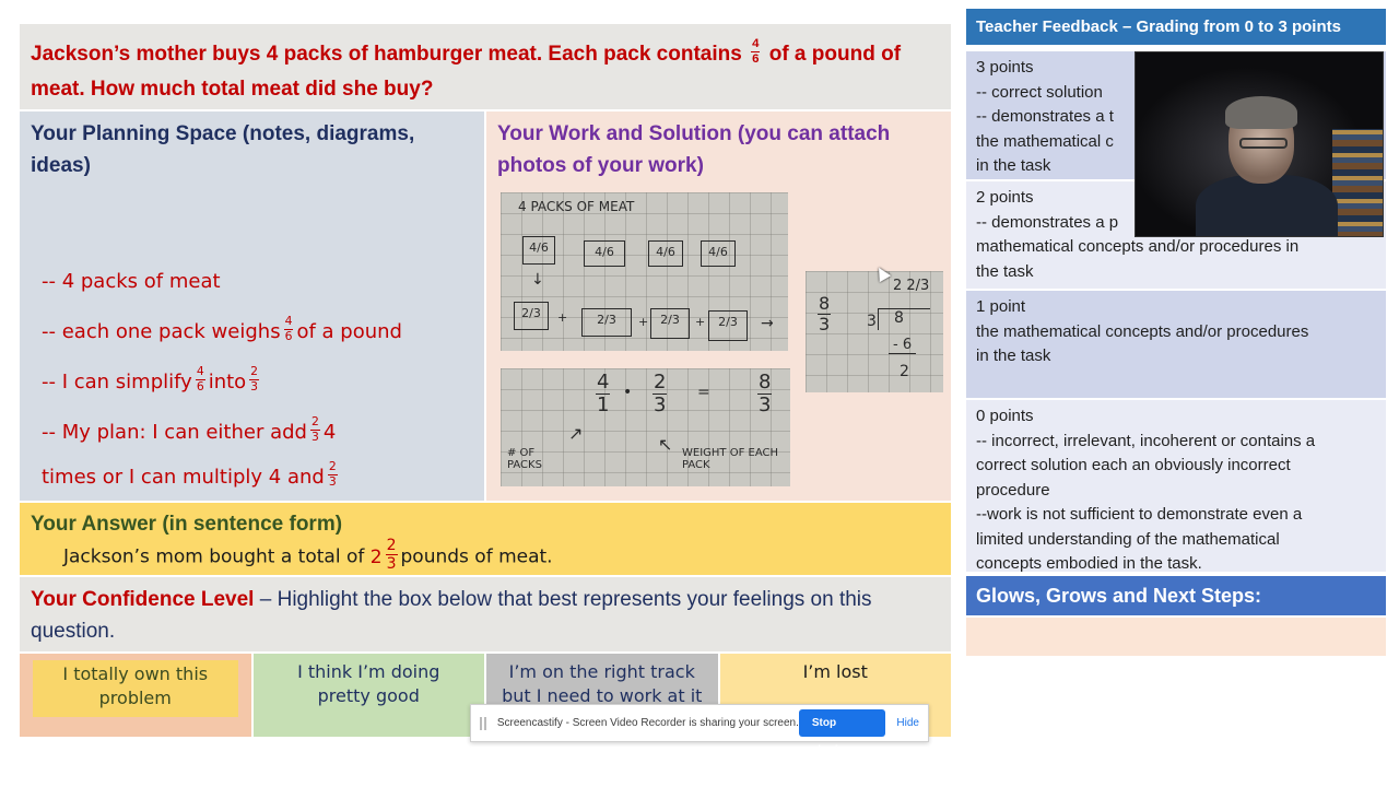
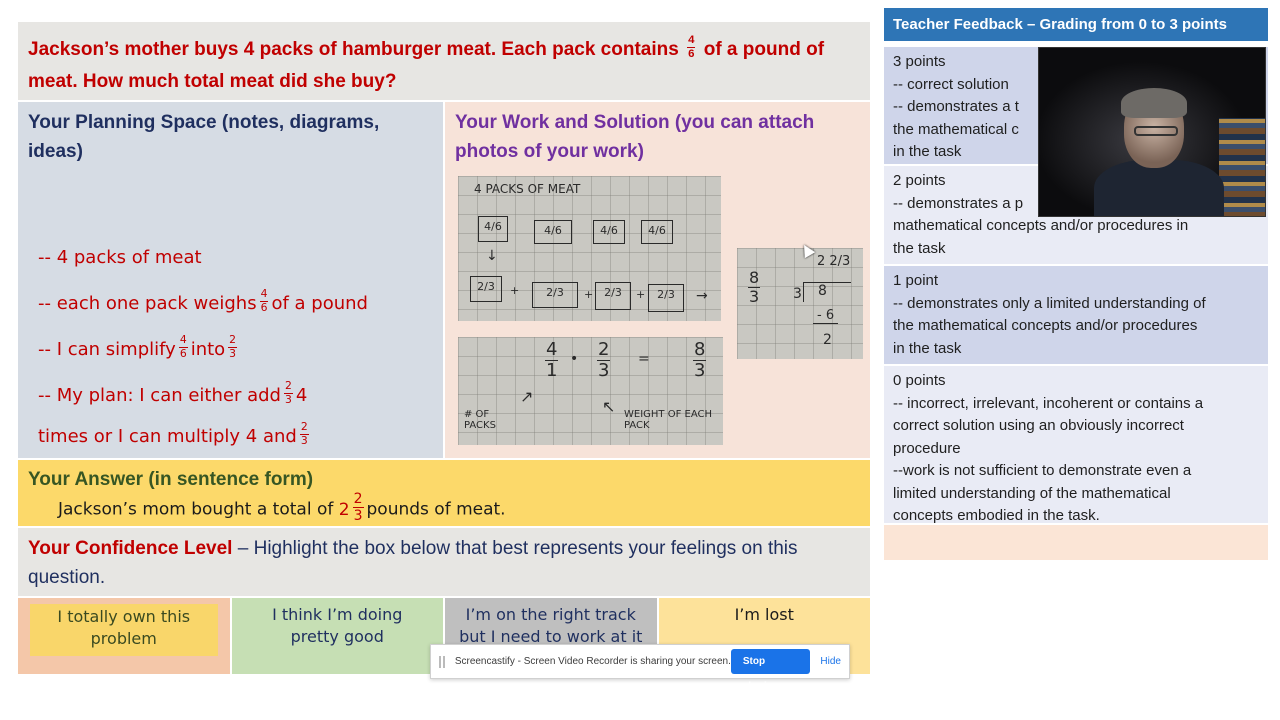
  Jackson’s mother buys 4 packs of hamburger meat. Each pack contains
  4
  6
  of a pound of meat. How much total meat did she buy?
  Your Planning Space (notes, diagrams, ideas)
  -- 4 packs of meat
  -- each one pack weighs
  4
  6
  of a pound
  -- I can simplify
  4
  6
  into
  2
  3
  -- My plan: I can either add
  2
  3
  4
  times or I can multiply 4 and
  2
  3
  Your Work and Solution (you can attach photos of your work)
  4 PACKS OF MEAT
  4/6
  4/6
  4/6
  4/6
  ↓
  2/3
  +
  2/3
  +
  2/3
  +
  2/3
  →
  4
  1
  •
  2
  3
  =
  8
  3
  ↗
  ↖
  # OF PACKS
  WEIGHT OF EACH PACK
  8
  3
  2 2/3
  3
  8
  - 6
  2
  Your Answer (in sentence form)
  Jackson’s mom bought a total of 2
  2
  3
  pounds of meat.
  Your Confidence Level – Highlight the box below that best represents your feelings on this question.
  I totally own this problem
  I think I’m doing pretty good
  I’m on the right track but I need to work at it
  I’m lost
  Teacher Feedback – Grading from 0 to 3 points
  3 points
  -- correct solution
  -- demonstrates a t
  the mathematical c
  in the task
  2 points
  -- demonstrates a p
  mathematical concepts and/or procedures in
  the task
  1 point
+ -- demonstrates only a limited understanding of
  the mathematical concepts and/or procedures
  in the task
  0 points
  -- incorrect, irrelevant, incoherent or contains a
- correct solution each an obviously incorrect
+ correct solution using an obviously incorrect
  procedure
  --work is not sufficient to demonstrate even a
  limited understanding of the mathematical
  concepts embodied in the task.
- Glows, Grows and Next Steps:
  Screencastify - Screen Video Recorder is sharing your screen.
  Hide
